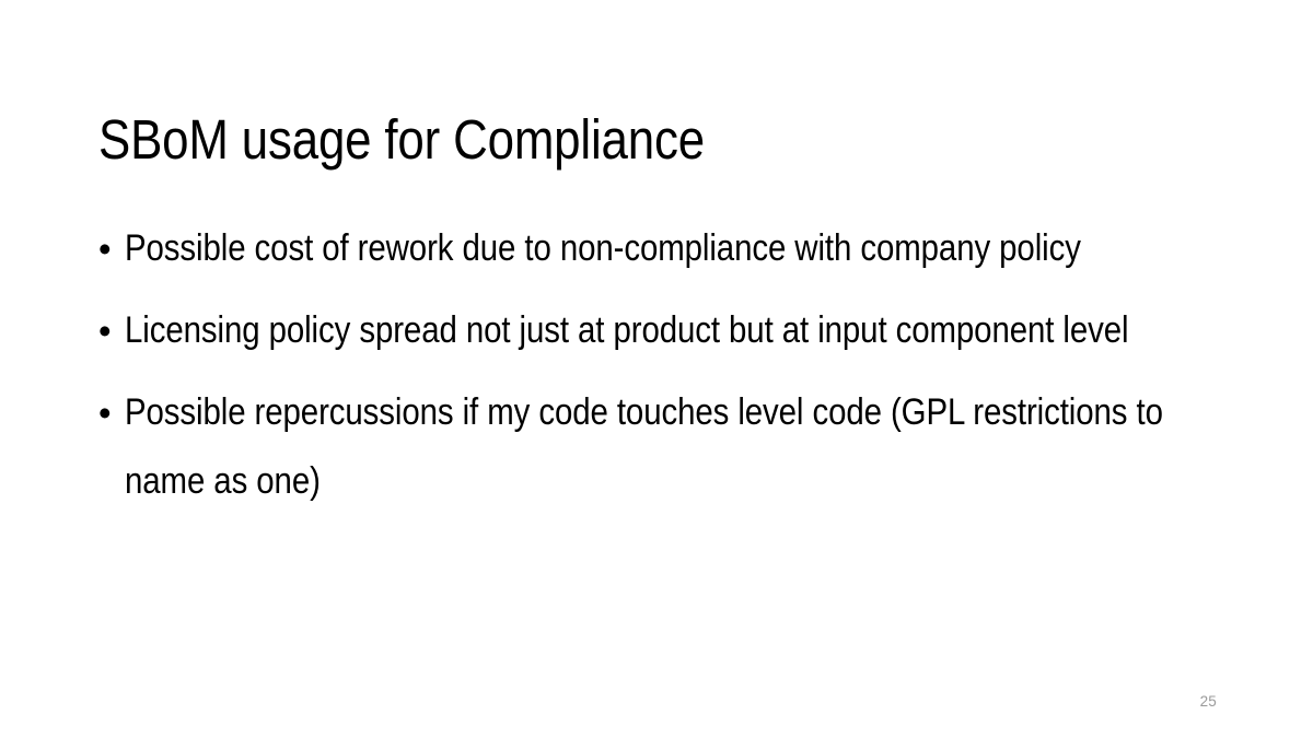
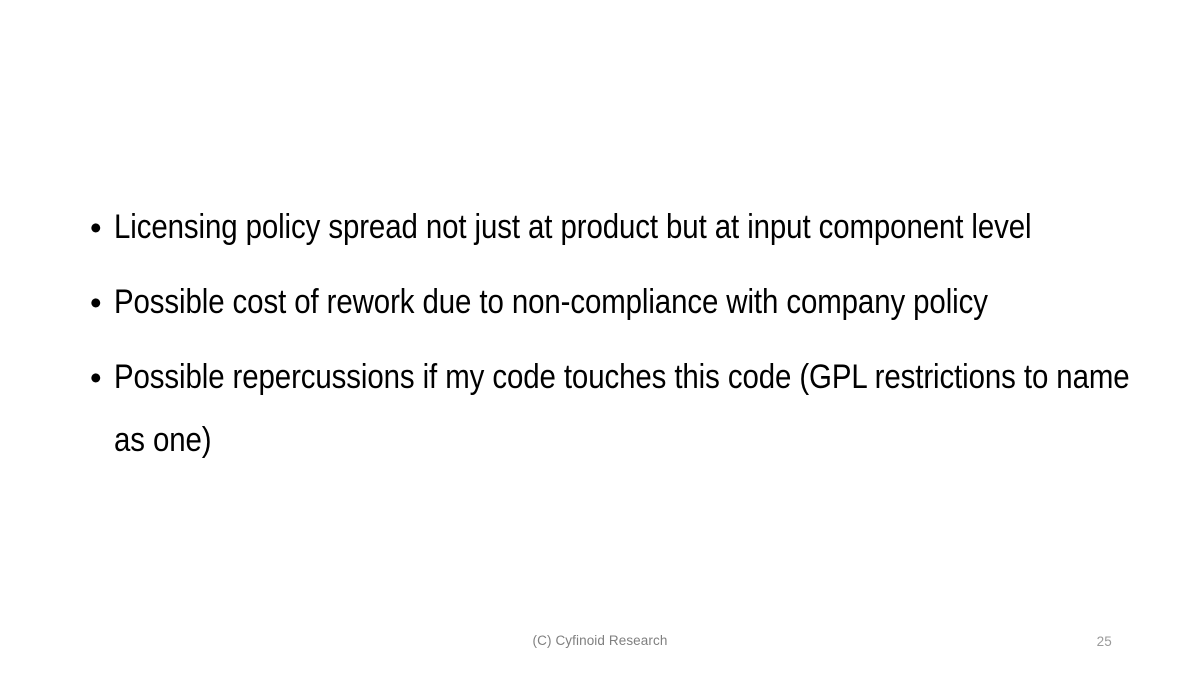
- SBoM usage for Compliance
  •
- Possible cost of rework due to non-compliance with company policy
+ Licensing policy spread not just at product but at input component level
  •
- Licensing policy spread not just at product but at input component level
+ Possible cost of rework due to non-compliance with company policy
  •
- Possible repercussions if my code touches level code (GPL restrictions to name as one)
+ Possible repercussions if my code touches this code (GPL restrictions to name as one)
+ (C) Cyfinoid Research
  25
